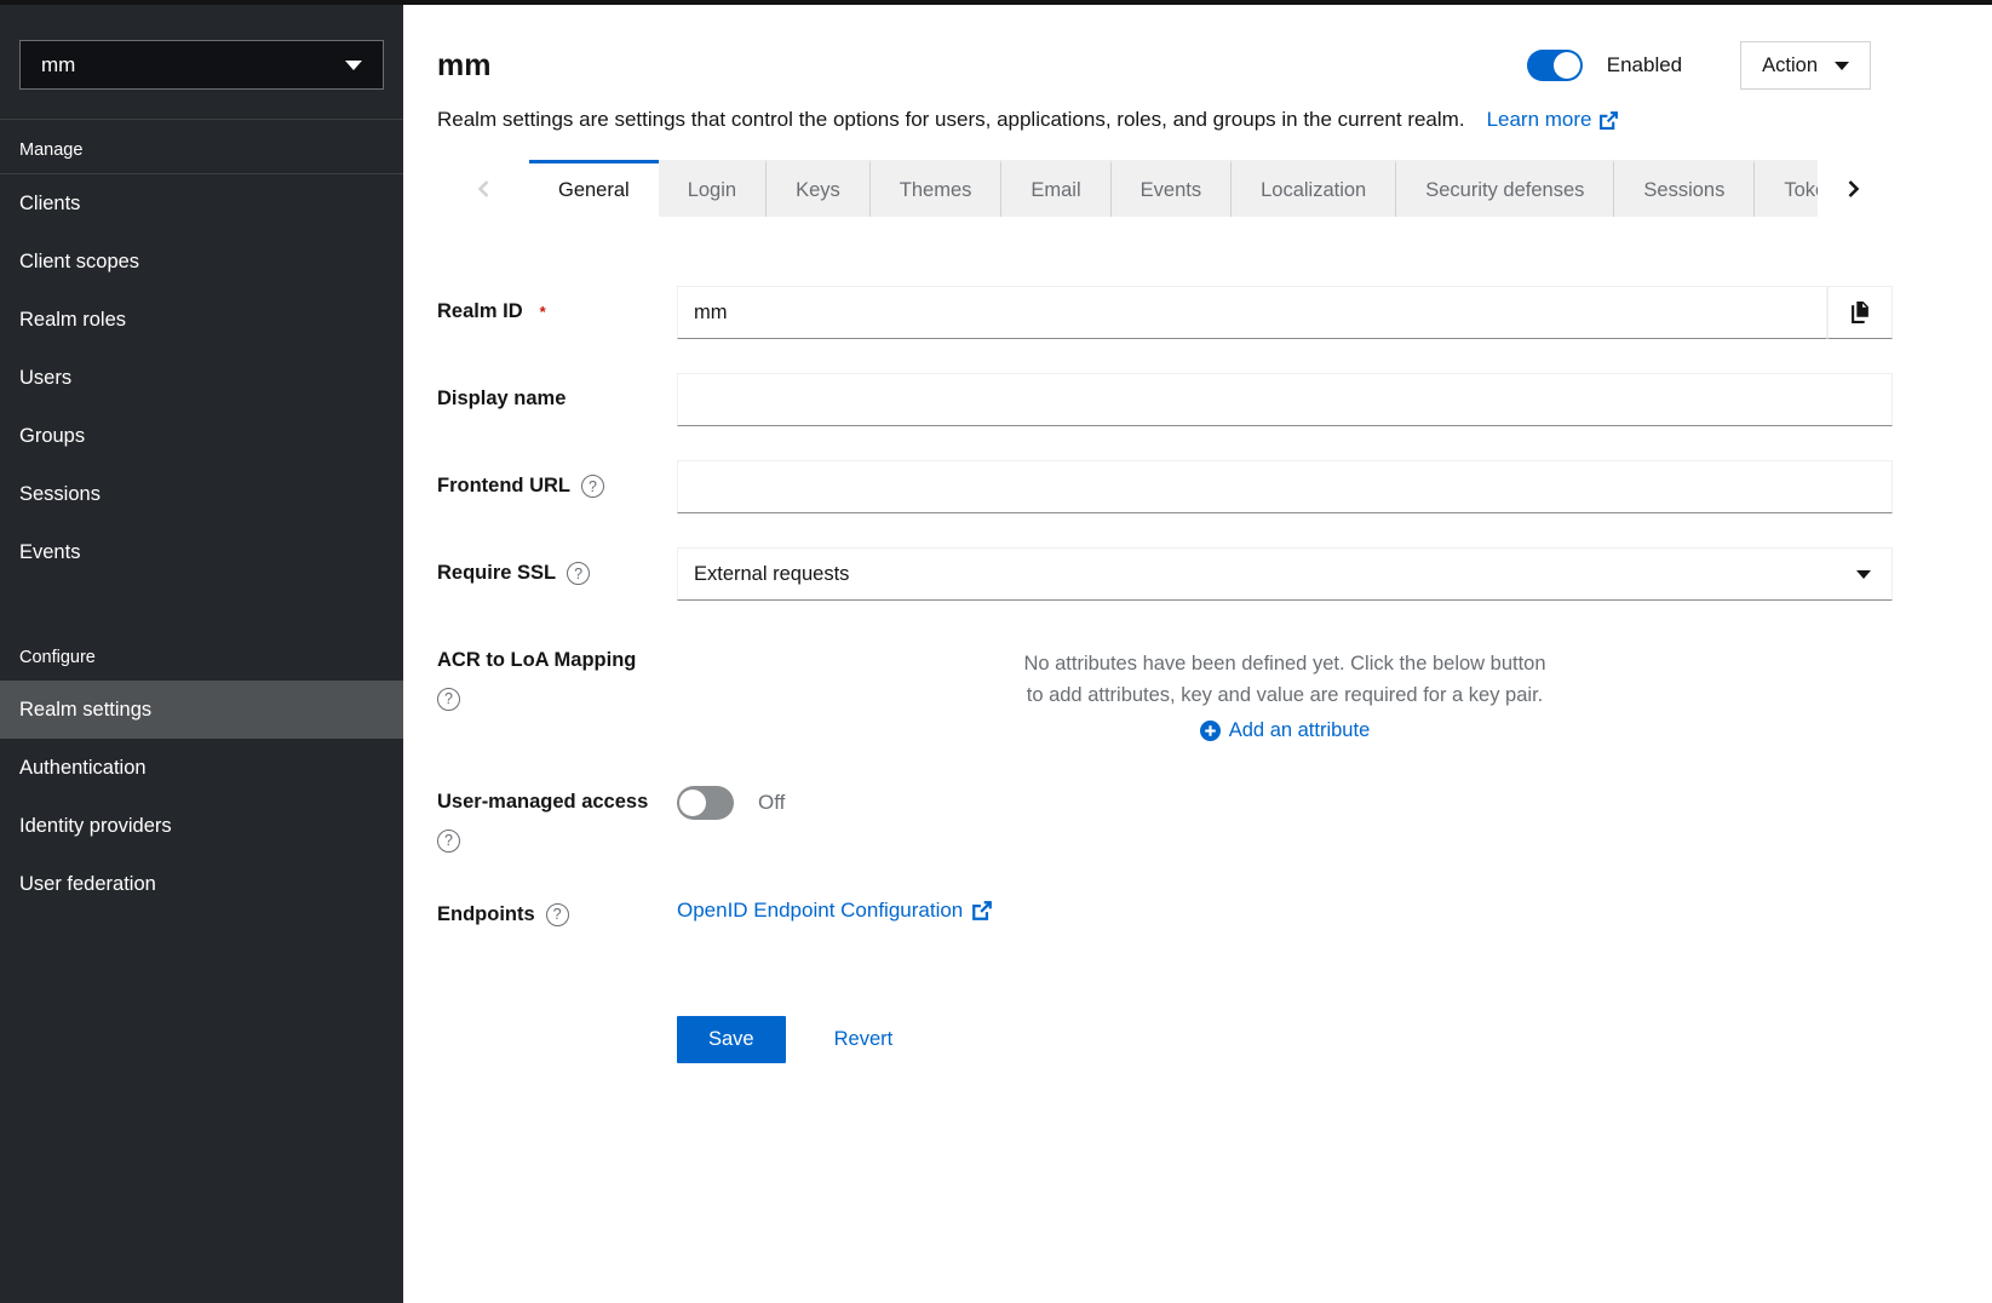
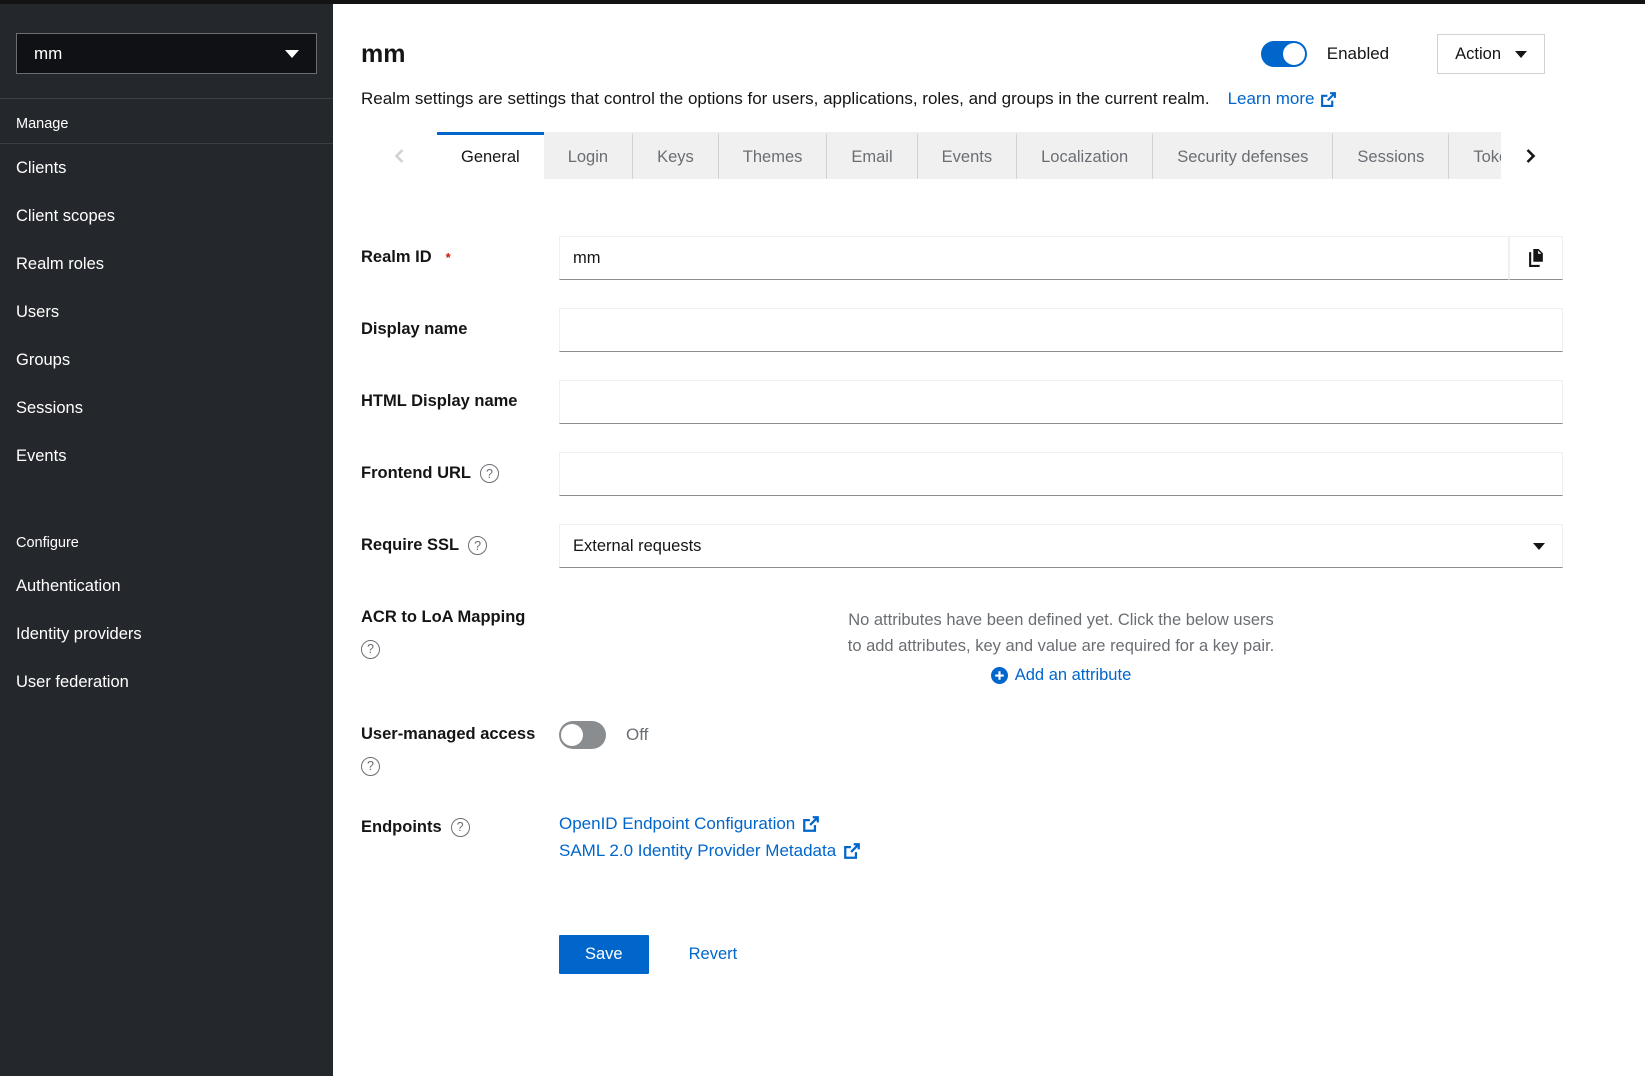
  mm
  Manage
  Clients
  Client scopes
  Realm roles
  Users
  Groups
  Sessions
  Events
  Configure
- Realm settings
  Authentication
  Identity providers
  User federation
  mm
  Enabled
  Action
  Realm settings are settings that control the options for users, applications, roles, and groups in the current realm.
  Learn more
  General
  Login
  Keys
  Themes
  Email
  Events
  Localization
  Security defenses
  Sessions
  Realm ID
  *
  mm
  Display name
+ HTML Display name
  Frontend URL
  ?
  Require SSL
  ?
  External requests
  ACR to LoA Mapping
  ?
- No attributes have been defined yet. Click the below button to add attributes, key and value are required for a key pair.
+ No attributes have been defined yet. Click the below users to add attributes, key and value are required for a key pair.
  Add an attribute
  User-managed access
  ?
  Off
  Endpoints
  ?
  OpenID Endpoint Configuration
+ SAML 2.0 Identity Provider Metadata
  Save
  Revert
